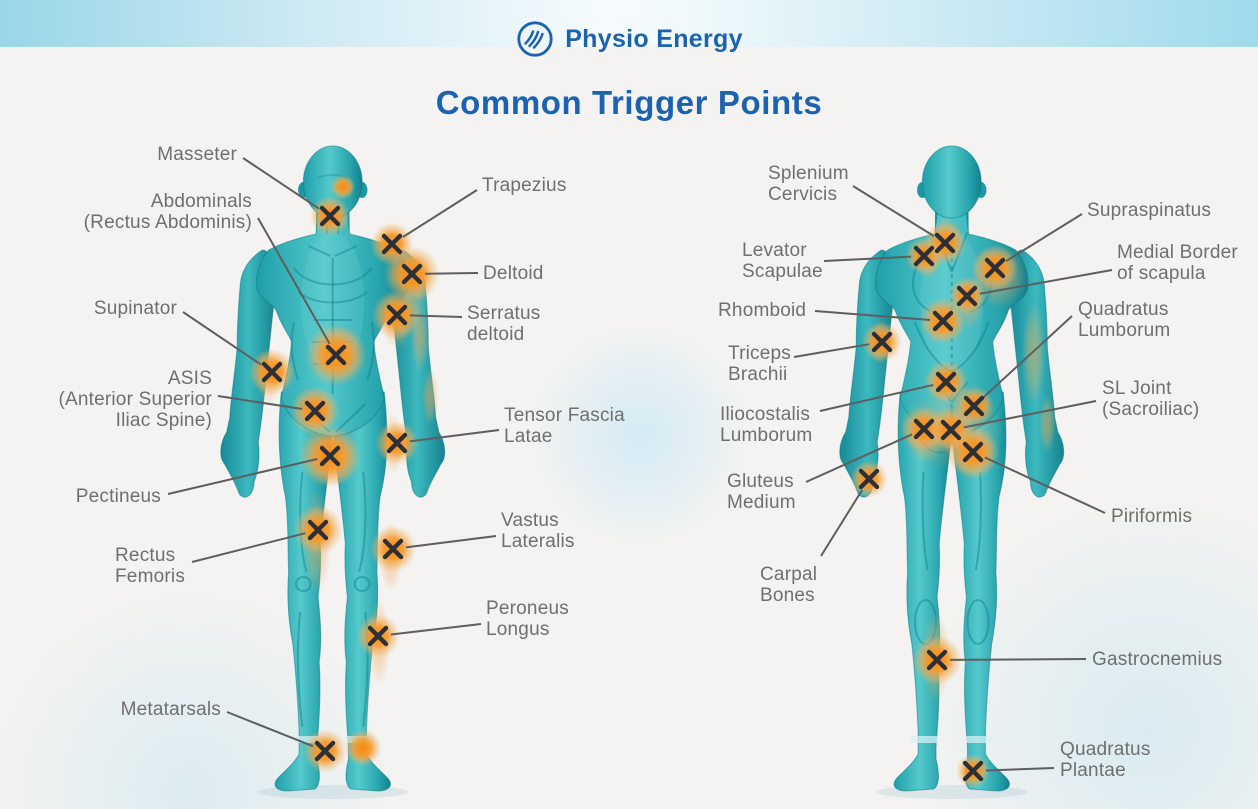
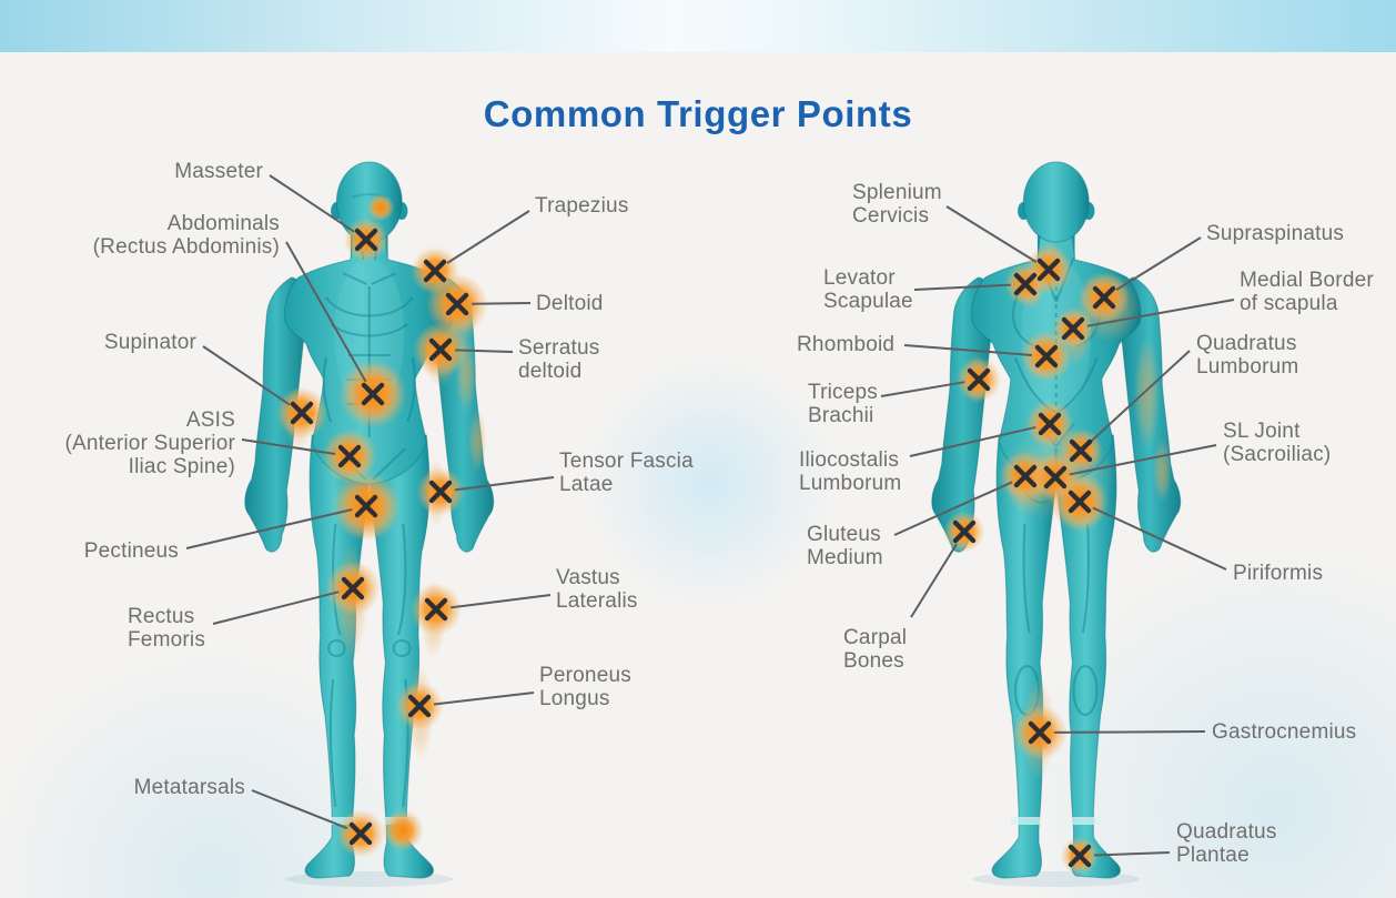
- Physio Energy
  Common Trigger Points
  Masseter
  Abdominals
  (Rectus Abdominis)
  Supinator
  ASIS
  (Anterior Superior
  Iliac Spine)
  Pectineus
  Rectus
  Femoris
  Metatarsals
  Trapezius
  Deltoid
  Serratus
  deltoid
  Tensor Fascia
  Latae
  Vastus
  Lateralis
  Peroneus
  Longus
  Splenium
  Cervicis
  Levator
  Scapulae
  Rhomboid
  Triceps
  Brachii
  Iliocostalis
  Lumborum
  Gluteus
  Medium
  Carpal
  Bones
  Supraspinatus
  Medial Border
  of scapula
  Quadratus
  Lumborum
  SL Joint
  (Sacroiliac)
  Piriformis
  Gastrocnemius
  Quadratus
  Plantae
